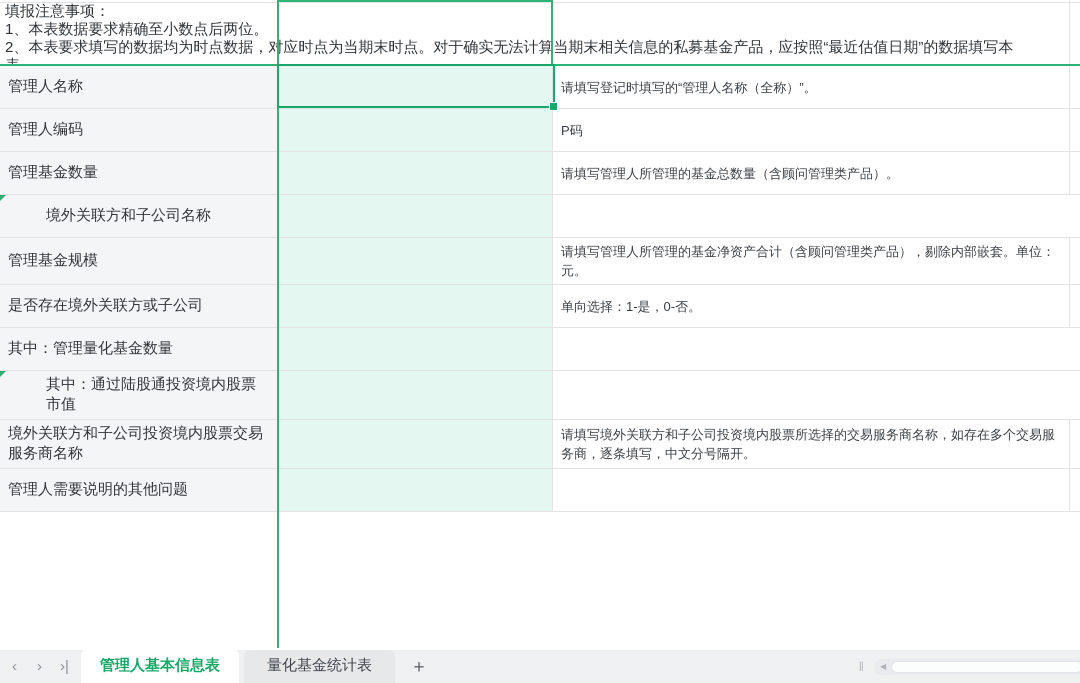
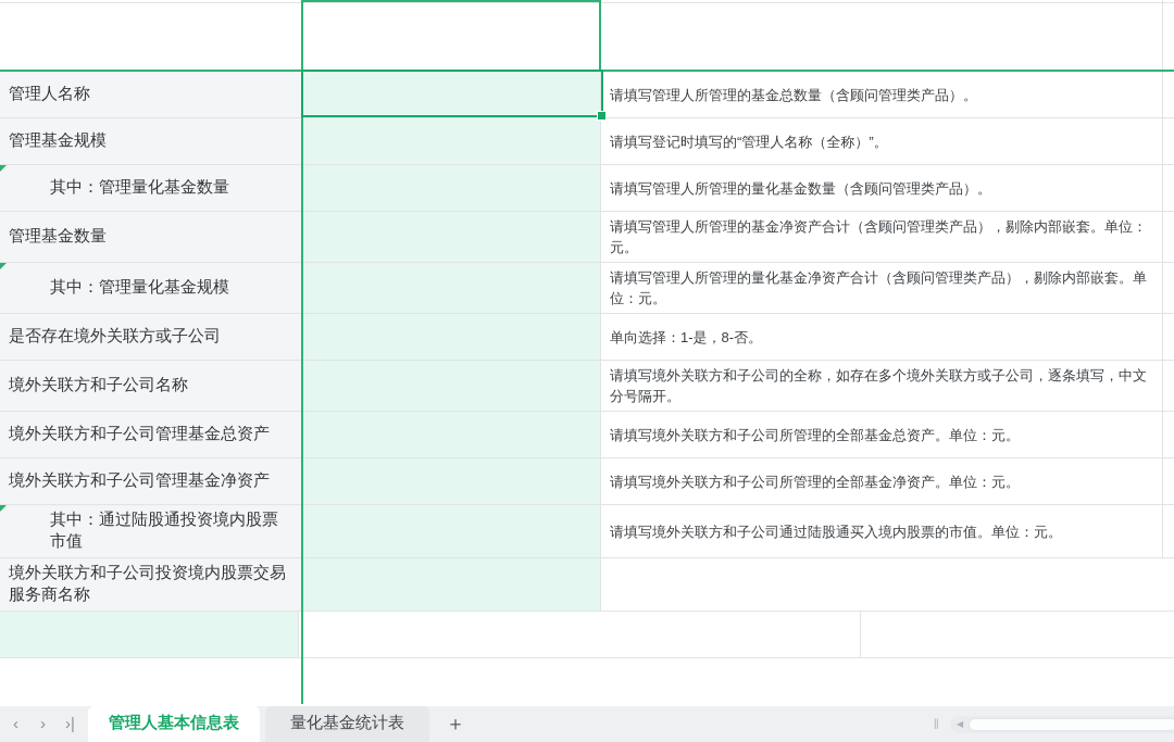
- 填报注意事项：
- 1、本表数据要求精确至小数点后两位。
- 2、本表要求填写的数据均为时点数据，对应时点为当期末时点。对于确实无法计算当期末相关信息的私募基金产品，应按照“最近估值日期”的数据填写本
  管理人名称
- 请填写登记时填写的“管理人名称（全称）”。
+ 请填写管理人所管理的基金总数量（含顾问管理类产品）。
- 管理人编码
- P码
- 管理基金数量
+ 管理基金规模
- 请填写管理人所管理的基金总数量（含顾问管理类产品）。
+ 请填写登记时填写的“管理人名称（全称）”。
- 境外关联方和子公司名称
+ 其中：管理量化基金数量
+ 请填写管理人所管理的量化基金数量（含顾问管理类产品）。
- 管理基金规模
+ 管理基金数量
  请填写管理人所管理的基金净资产合计（含顾问管理类产品），剔除内部嵌套。单位：元。
+ 其中：管理量化基金规模
+ 请填写管理人所管理的量化基金净资产合计（含顾问管理类产品），剔除内部嵌套。单位：元。
  是否存在境外关联方或子公司
- 单向选择：1-是，0-否。
+ 单向选择：1-是，8-否。
- 其中：管理量化基金数量
+ 境外关联方和子公司名称
+ 请填写境外关联方和子公司的全称，如存在多个境外关联方或子公司，逐条填写，中文分号隔开。
+ 境外关联方和子公司管理基金总资产
+ 请填写境外关联方和子公司所管理的全部基金总资产。单位：元。
+ 境外关联方和子公司管理基金净资产
+ 请填写境外关联方和子公司所管理的全部基金净资产。单位：元。
  其中：通过陆股通投资境内股票市值
+ 请填写境外关联方和子公司通过陆股通买入境内股票的市值。单位：元。
  境外关联方和子公司投资境内股票交易服务商名称
- 请填写境外关联方和子公司投资境内股票所选择的交易服务商名称，如存在多个交易服务商，逐条填写，中文分号隔开。
- 管理人需要说明的其他问题
  ‹
  ›
  ›|
  管理人基本信息表
  量化基金统计表
  ＋
  ‖
  ◀
